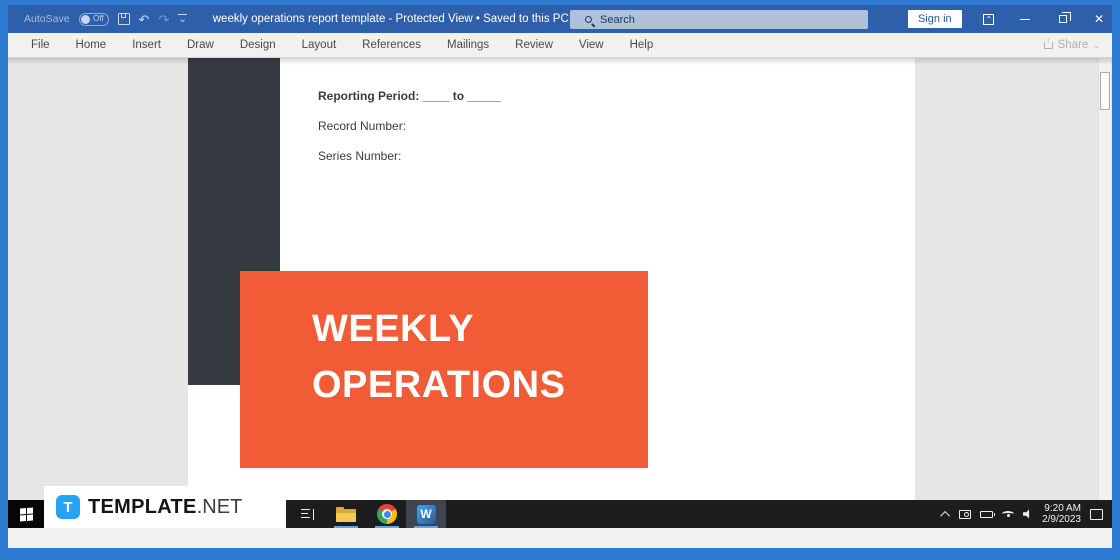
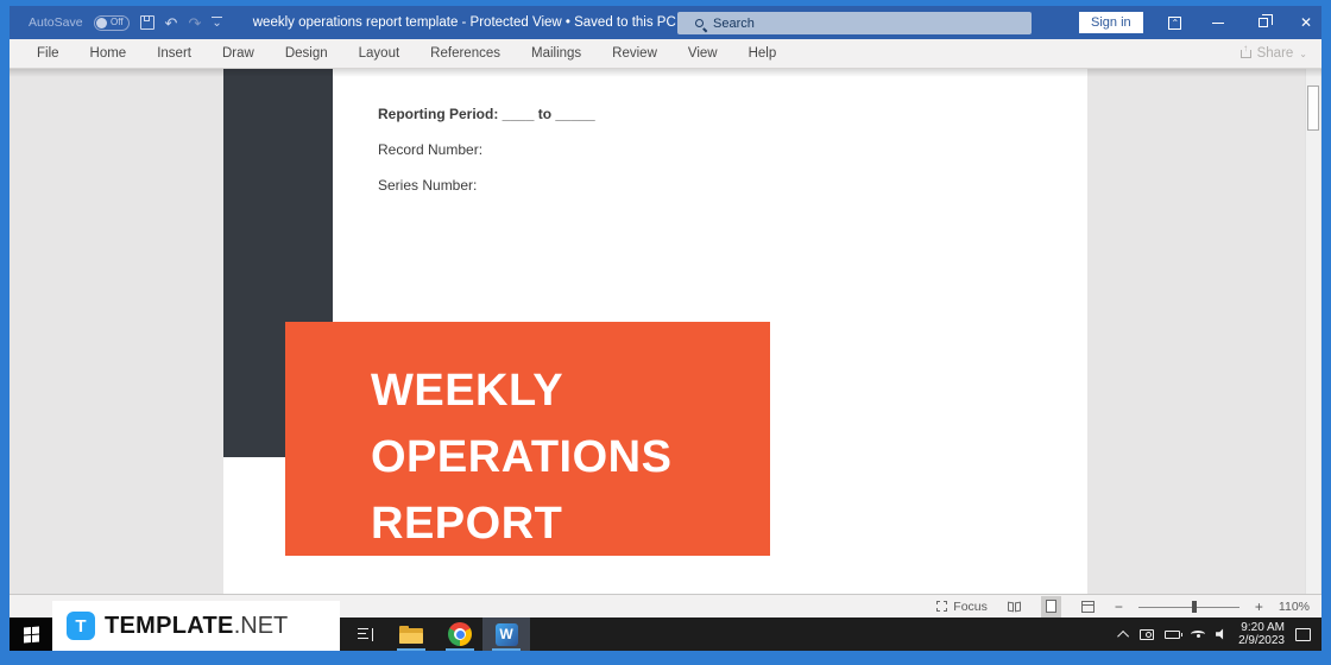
  AutoSave
  Off
  ↶
  ↷
  ⌄
  weekly operations report template - Protected View • Saved to this PC
  Search
  Sign in
  ✕
  File
  Home
  Insert
  Draw
  Design
  Layout
  References
  Mailings
  Review
  View
  Help
  Share
  ⌄
  Reporting Period: ____ to _____
  Record Number:
  Series Number:
  WEEKLY
  OPERATIONS
+ REPORT
+ Focus
+ −
+ +
+ 110%
  T
  TEMPLATE.NET
  W
  9:20 AM
  2/9/2023
